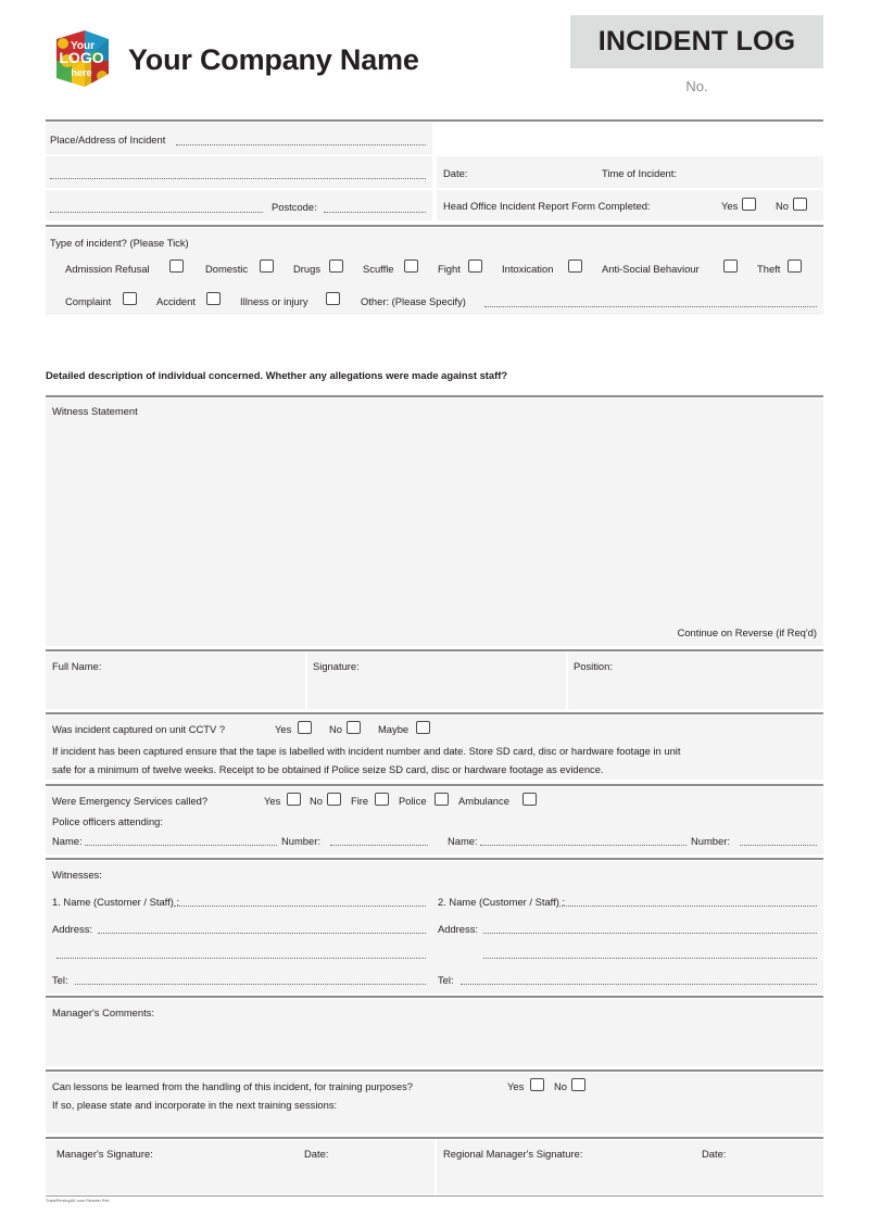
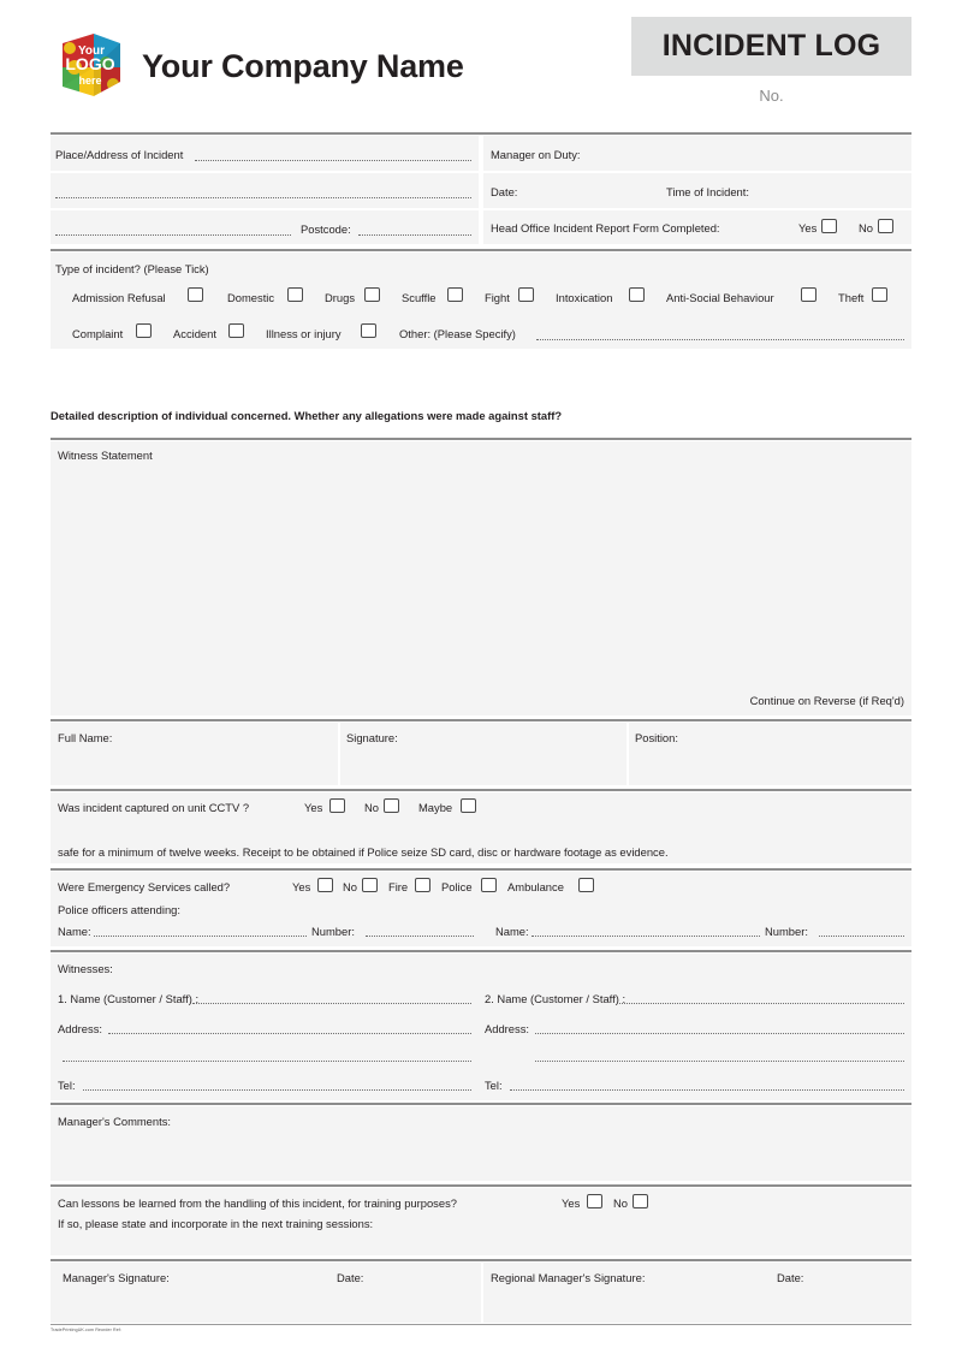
  Your
  LOGO
  here
  Your Company Name
  INCIDENT LOG
  No.
  Place/Address of Incident
  Postcode:
+ Manager on Duty:
  Date:
  Time of Incident:
  Head Office Incident Report Form Completed:
  Yes
  No
  Type of incident? (Please Tick)
  Admission Refusal
  Domestic
  Drugs
  Scuffle
  Fight
  Intoxication
  Anti-Social Behaviour
  Theft
  Complaint
  Accident
  Illness or injury
  Other: (Please Specify)
  Detailed description of individual concerned. Whether any allegations were made against staff?
  Witness Statement
  Continue on Reverse (if Req'd)
  Full Name:
  Signature:
  Position:
  Was incident captured on unit CCTV ?
  Yes
  No
  Maybe
- If incident has been captured ensure that the tape is labelled with incident number and date. Store SD card, disc or hardware footage in unit
  safe for a minimum of twelve weeks. Receipt to be obtained if Police seize SD card, disc or hardware footage as evidence.
  Were Emergency Services called?
  Yes
  No
  Fire
  Police
  Ambulance
  Police officers attending:
  Name:
  Number:
  Name:
  Number:
  Witnesses:
  1. Name (Customer / Staff) :
  2. Name (Customer / Staff) :
  Address:
  Address:
  Tel:
  Tel:
  Manager's Comments:
  Can lessons be learned from the handling of this incident, for training purposes?
  Yes
  No
  If so, please state and incorporate in the next training sessions:
  Manager's Signature:
  Date:
  Regional Manager's Signature:
  Date:
